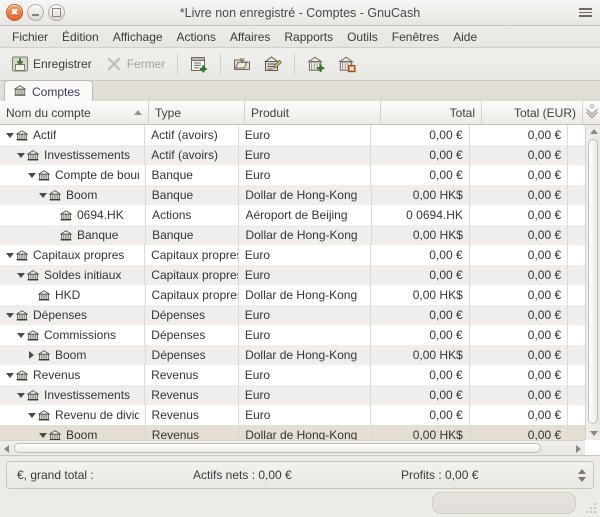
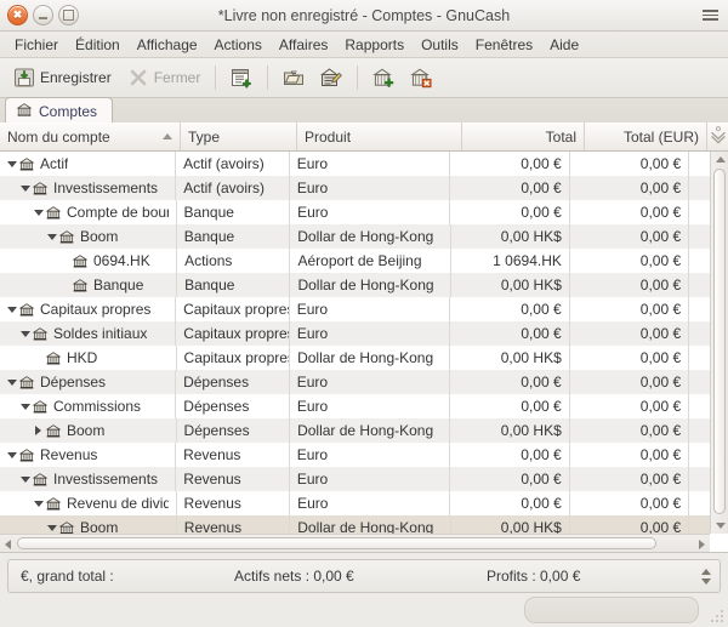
  ✖
  *Livre non enregistré - Comptes - GnuCash
  Fichier
  Édition
  Affichage
  Actions
  Affaires
  Rapports
  Outils
  Fenêtres
  Aide
  Enregistrer
  Fermer
  Comptes
  Nom du compte
  Type
  Produit
  Total
  Total (EUR)
  Actif
  Actif (avoirs)
  Euro
  0,00 €
  0,00 €
  Investissements
  Actif (avoirs)
  Euro
  0,00 €
  0,00 €
  Compte de bou
  Banque
  Euro
  0,00 €
  0,00 €
  Boom
  Banque
  Dollar de Hong-Kong
  0,00 HK$
  0,00 €
  0694.HK
  Actions
  Aéroport de Beijing
- 0 0694.HK
+ 1 0694.HK
  0,00 €
  Banque
  Banque
  Dollar de Hong-Kong
  0,00 HK$
  0,00 €
  Capitaux propres
  Capitaux propre
  Euro
  0,00 €
  0,00 €
  Soldes initiaux
  Capitaux propre
  Euro
  0,00 €
  0,00 €
  HKD
  Capitaux propre
  Dollar de Hong-Kong
  0,00 HK$
  0,00 €
  Dépenses
  Dépenses
  Euro
  0,00 €
  0,00 €
  Commissions
  Dépenses
  Euro
  0,00 €
  0,00 €
  Boom
  Dépenses
  Dollar de Hong-Kong
  0,00 HK$
  0,00 €
  Revenus
  Revenus
  Euro
  0,00 €
  0,00 €
  Investissements
  Revenus
  Euro
  0,00 €
  0,00 €
  Revenu de divid
  Revenus
  Euro
  0,00 €
  0,00 €
  Boom
  Revenus
  Dollar de Hong-Kong
  0,00 HK$
  0,00 €
  €, grand total :
  Actifs nets : 0,00 €
  Profits : 0,00 €
